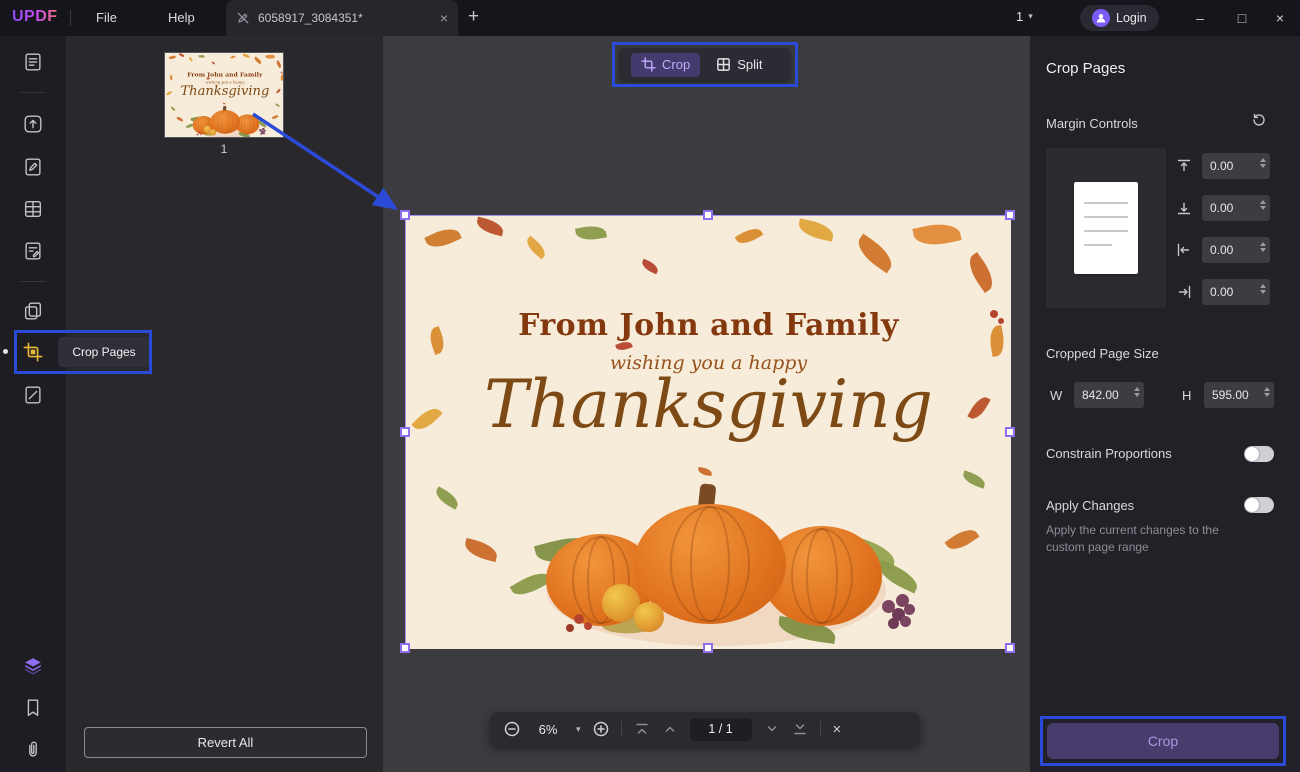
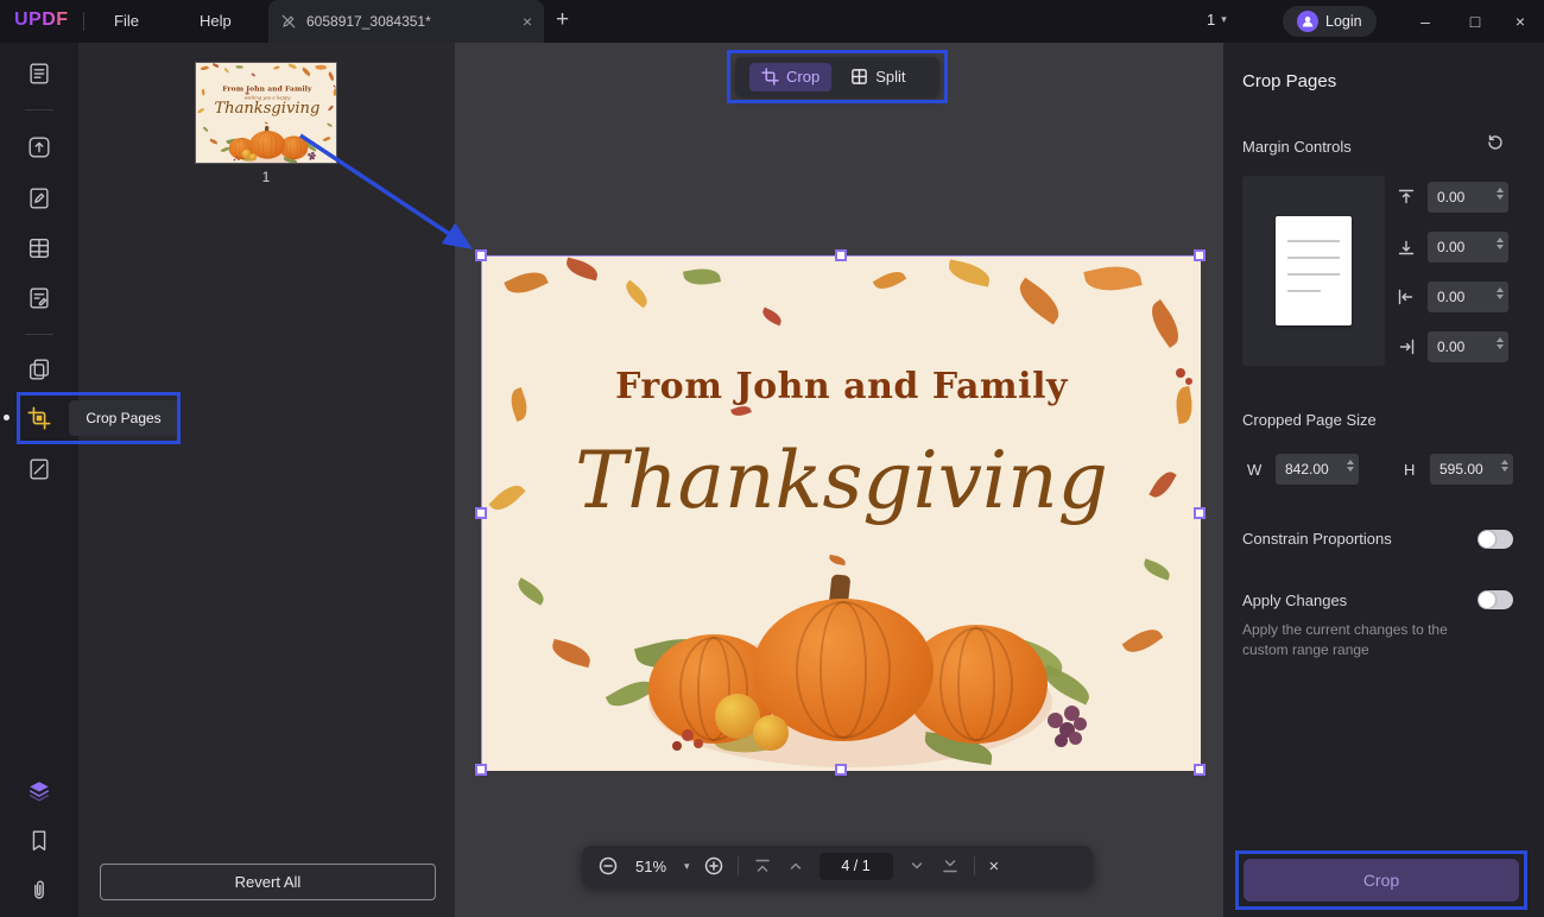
  UPDF
  File
  Help
  6058917_3084351*
  ×
  +
  1
  ▾
  Login
  –
  □
  ×
  Crop Pages
  Thanksgiving
  1
  Crop
  Split
  From John and Family
- wishing you a happy
  Thanksgiving
- 6%
+ 51%
  ▾
- 1 / 1
+ 4 / 1
  ×
  Revert All
  Crop Pages
  Margin Controls
  0.00
  0.00
  0.00
  0.00
  Cropped Page Size
  W
  842.00
  H
  595.00
  Constrain Proportions
  Apply Changes
- Apply the current changes to the custom page range
+ Apply the current changes to the custom range range
  Crop
